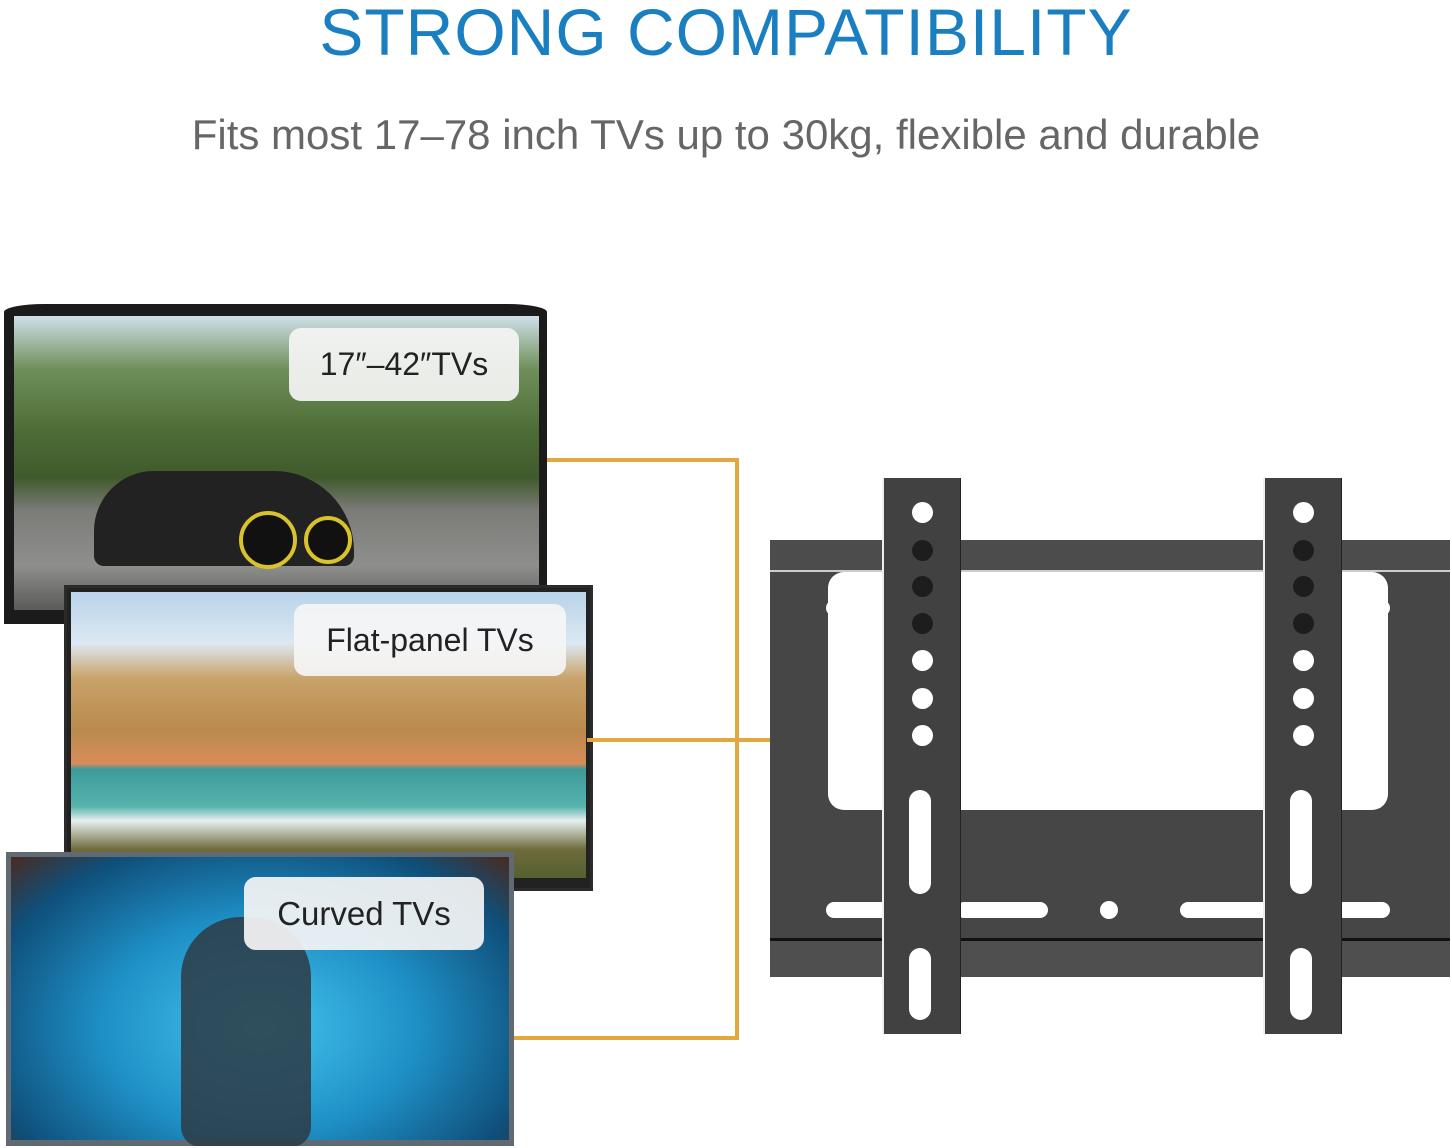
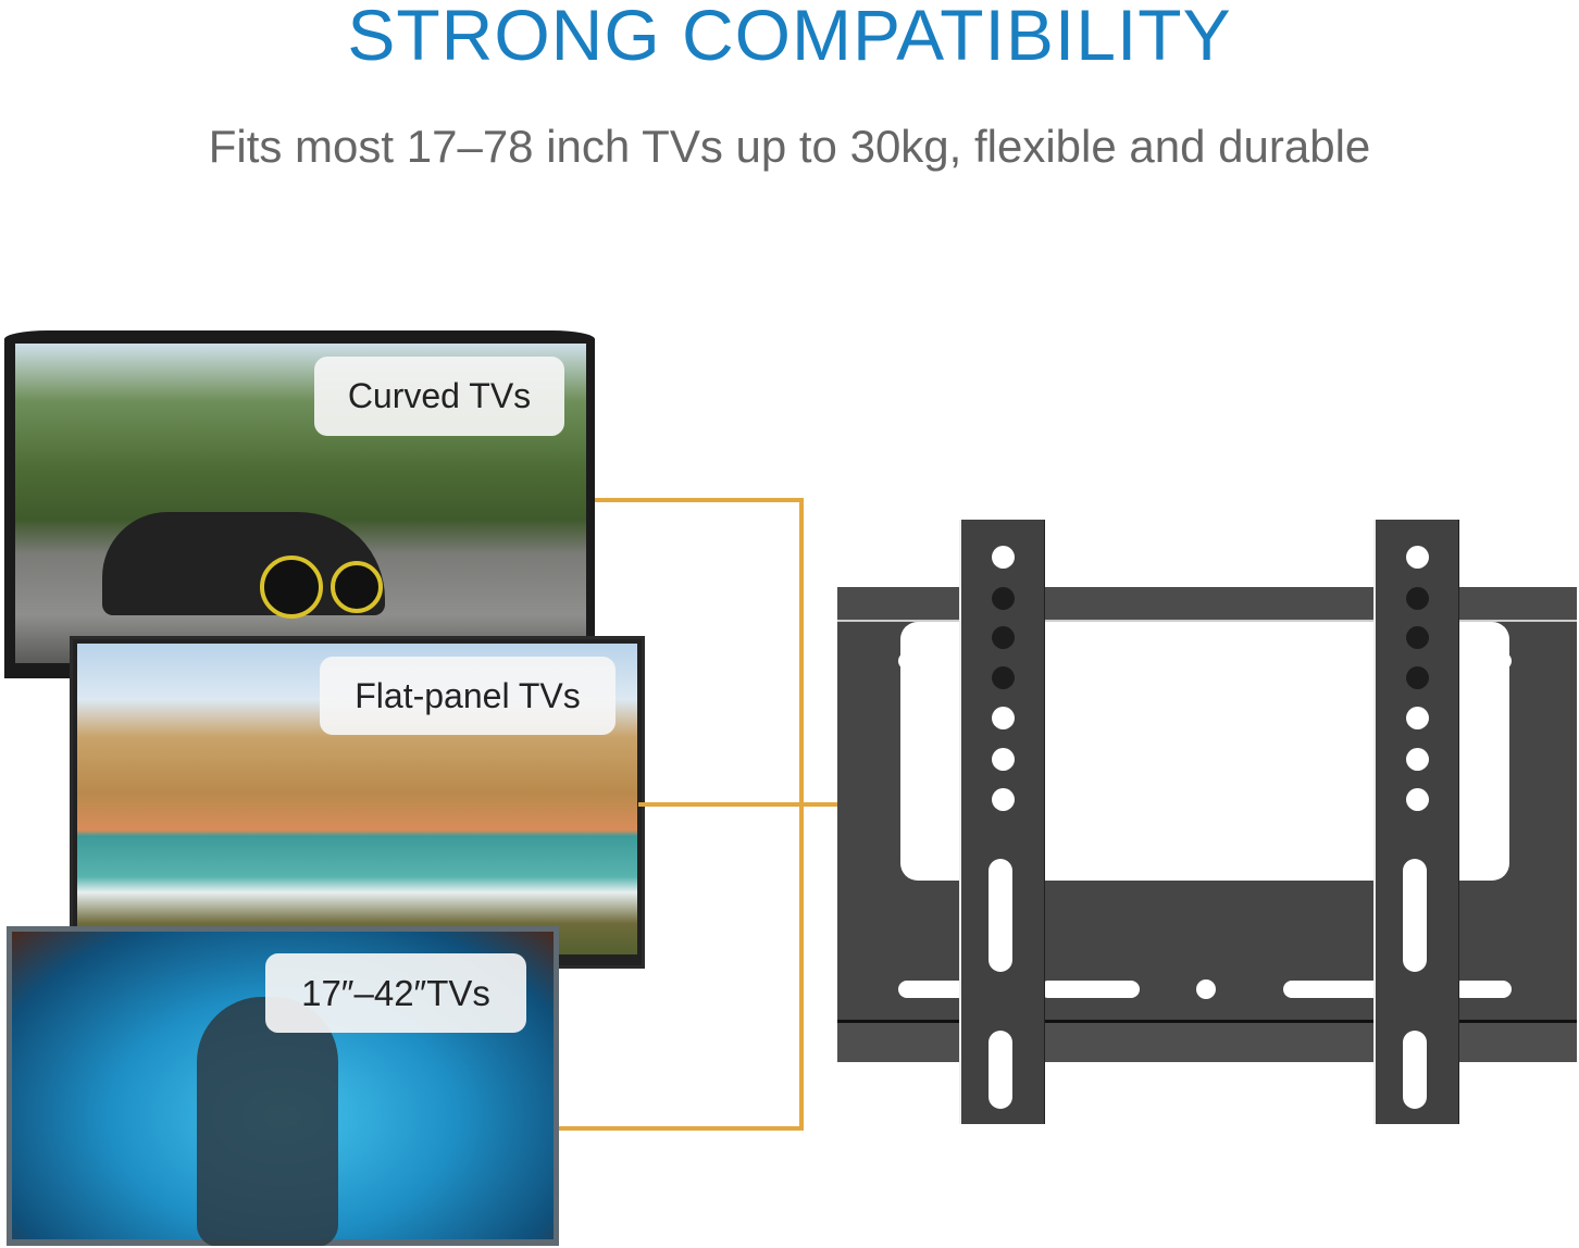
  STRONG COMPATIBILITY
  Fits most 17–78 inch TVs up to 30kg, flexible and durable
- 17″–42″TVs
+ Curved TVs
  Flat-panel TVs
- Curved TVs
+ 17″–42″TVs
